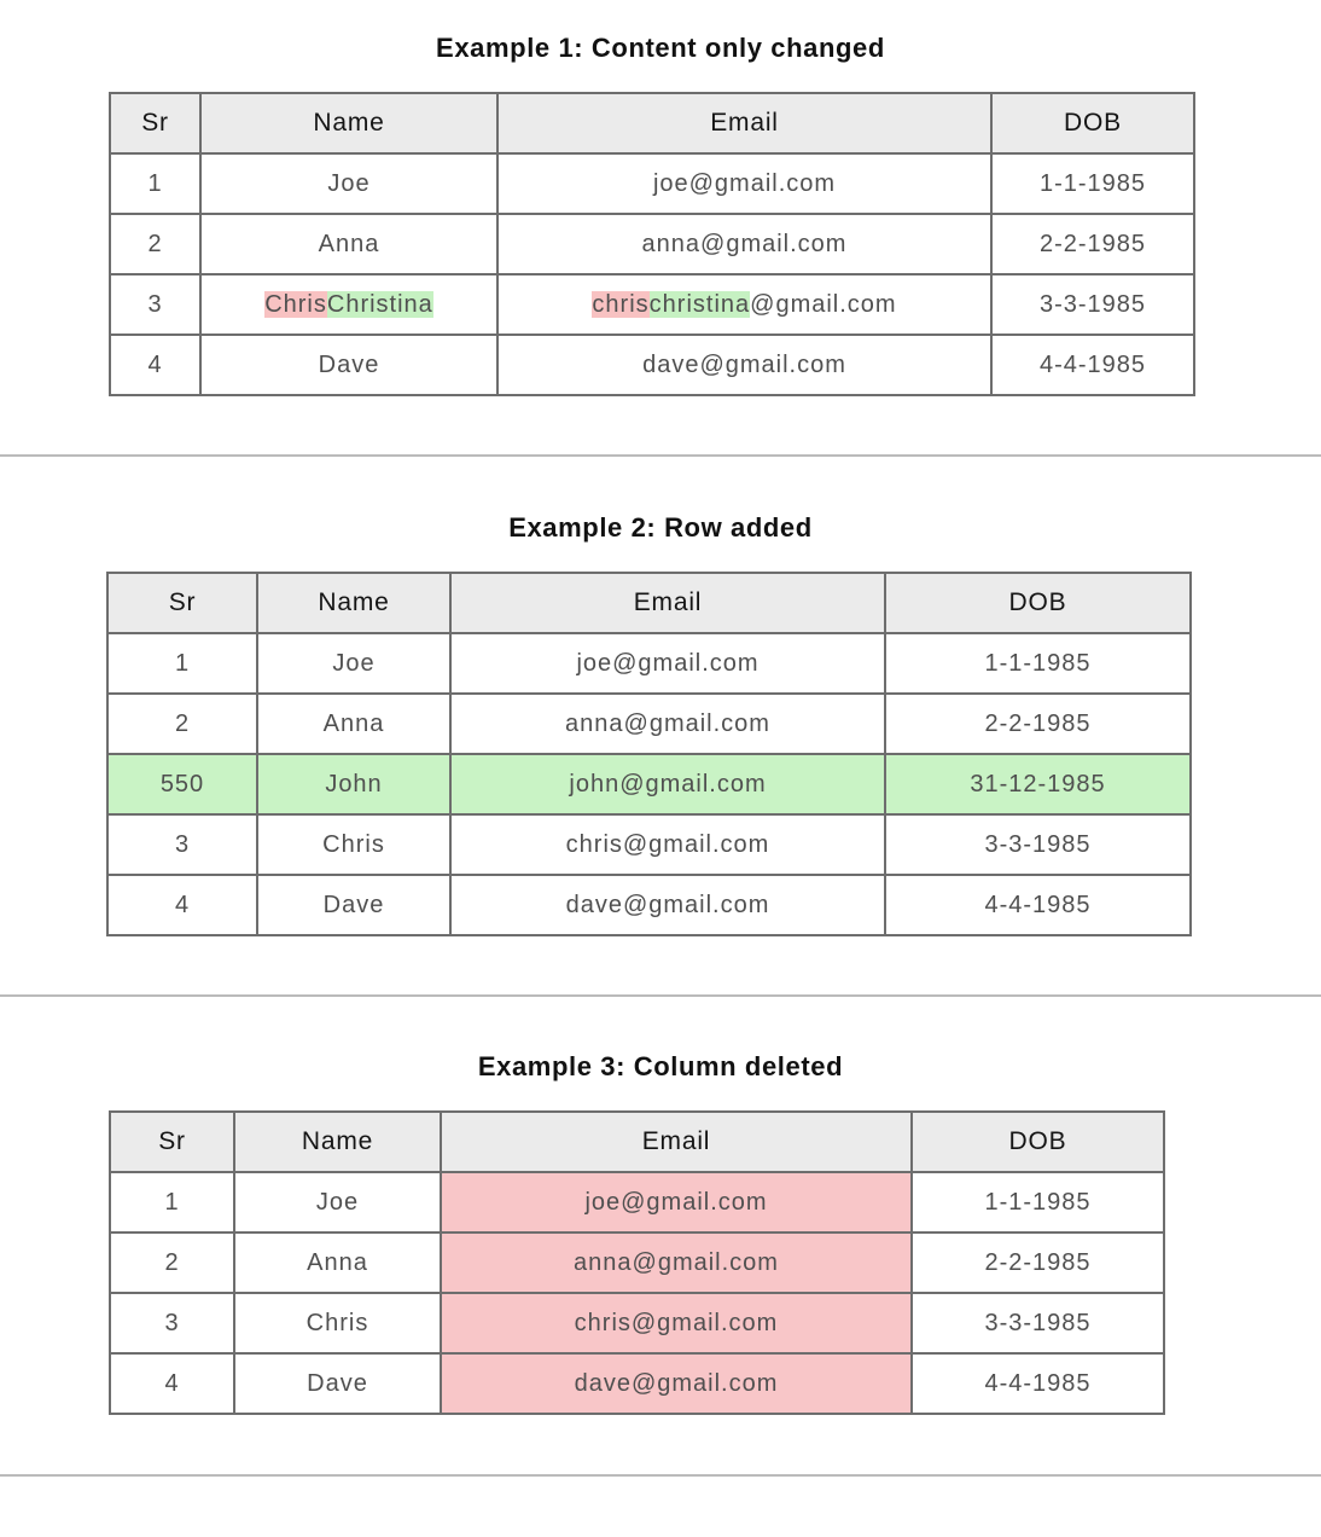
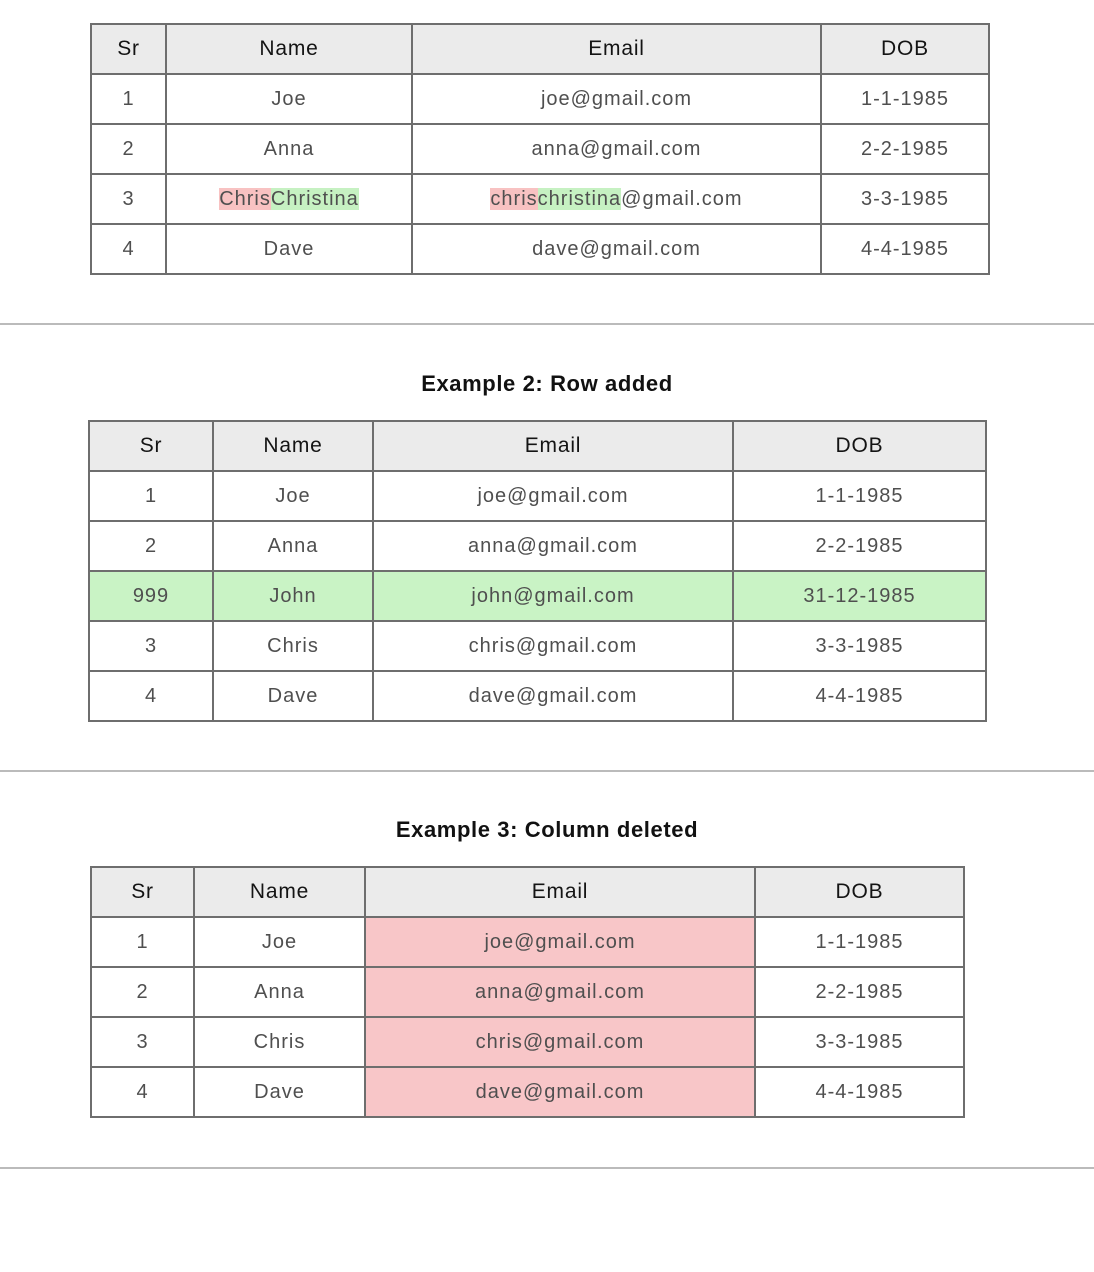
- Example 1: Content only changed
  Sr	Name	Email	DOB
  1	Joe	joe@gmail.com	1-1-1985
  2	Anna	anna@gmail.com	2-2-1985
  3	ChrisChristina	chrischristina@gmail.com	3-3-1985
  4	Dave	dave@gmail.com	4-4-1985
  Example 2: Row added
  Sr	Name	Email	DOB
  1	Joe	joe@gmail.com	1-1-1985
  2	Anna	anna@gmail.com	2-2-1985
- 550	John	john@gmail.com	31-12-1985
+ 999	John	john@gmail.com	31-12-1985
  3	Chris	chris@gmail.com	3-3-1985
  4	Dave	dave@gmail.com	4-4-1985
  Example 3: Column deleted
  Sr	Name	Email	DOB
  1	Joe	joe@gmail.com	1-1-1985
  2	Anna	anna@gmail.com	2-2-1985
  3	Chris	chris@gmail.com	3-3-1985
  4	Dave	dave@gmail.com	4-4-1985
